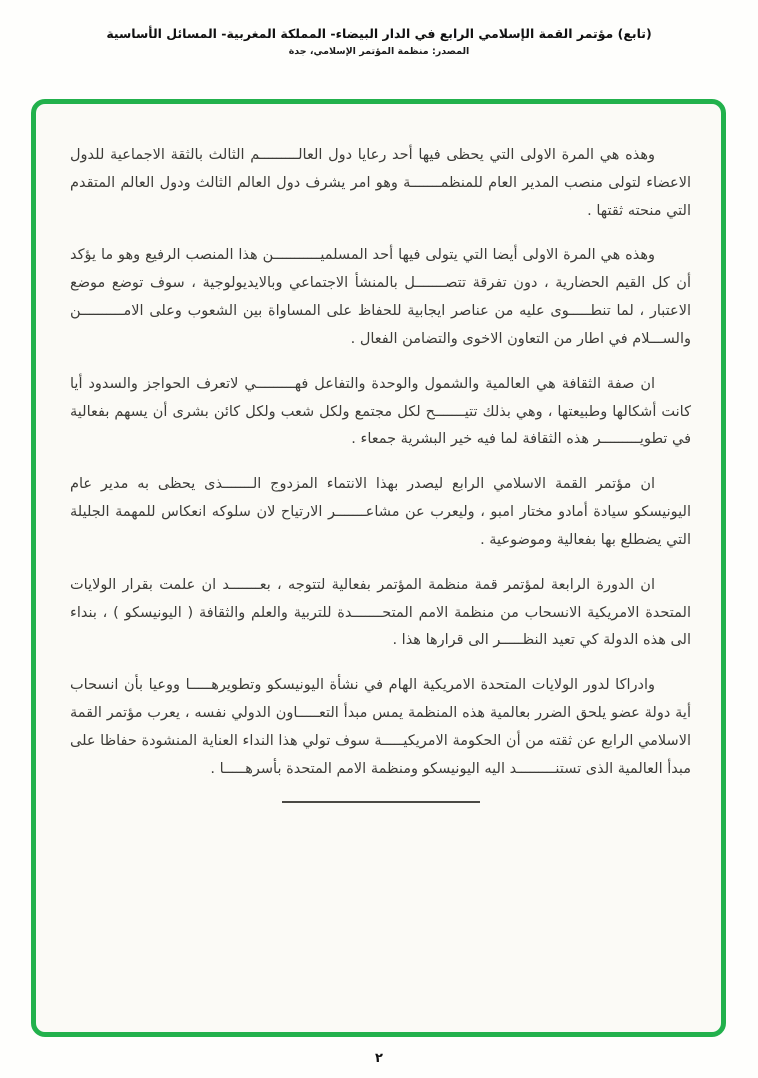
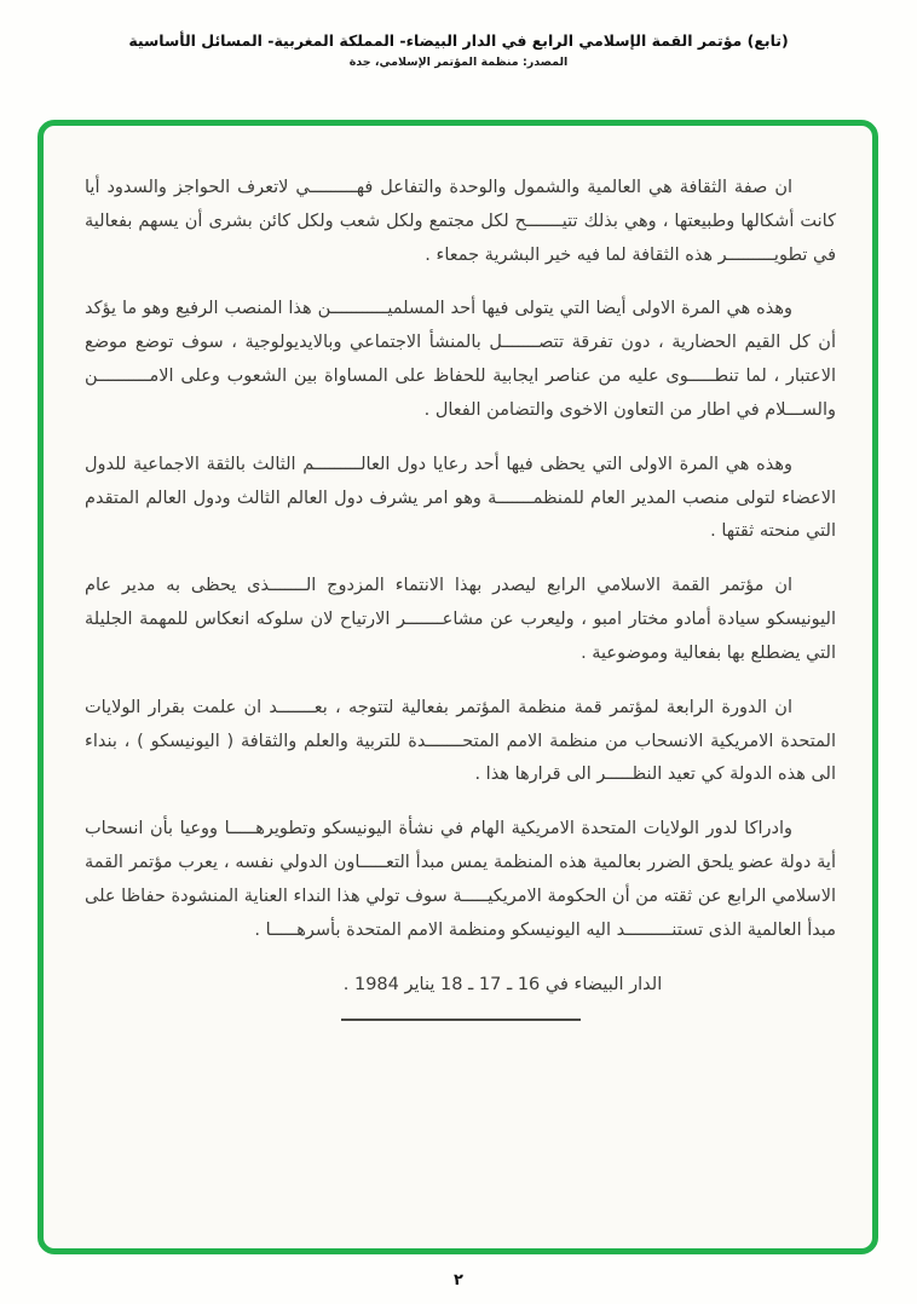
  (تابع) مؤتمر القمة الإسلامي الرابع في الدار البيضاء- المملكة المغربية- المسائل الأساسية
  المصدر: منظمة المؤتمر الإسلامي، جدة
- وهذه هي المرة الاولى التي يحظى فيها أحد رعايا دول العالـــــــــم الثالث بالثقة الاجماعية للدول الاعضاء لتولى منصب المدير العام للمنظمـــــــة وهو امر يشرف دول العالم الثالث ودول العالم المتقدم التي منحته ثقتها .
+ ان صفة الثقافة هي العالمية والشمول والوحدة والتفاعل فهـــــــــي لاتعرف الحواجز والسدود أيا كانت أشكالها وطبيعتها ، وهي بذلك تتيـــــــح لكل مجتمع ولكل شعب ولكل كائن بشرى أن يسهم بفعالية في تطويـــــــــر هذه الثقافة لما فيه خير البشرية جمعاء .
  وهذه هي المرة الاولى أيضا التي يتولى فيها أحد المسلميـــــــــــن هذا المنصب الرفيع وهو ما يؤكد أن كل القيم الحضارية ، دون تفرقة تتصـــــــل بالمنشأ الاجتماعي وبالايديولوجية ، سوف توضع موضع الاعتبار ، لما تنطـــــوى عليه من عناصر ايجابية للحفاظ على المساواة بين الشعوب وعلى الامــــــــــن والســـلام في اطار من التعاون الاخوى والتضامن الفعال .
- ان صفة الثقافة هي العالمية والشمول والوحدة والتفاعل فهـــــــــي لاتعرف الحواجز والسدود أيا كانت أشكالها وطبيعتها ، وهي بذلك تتيـــــــح لكل مجتمع ولكل شعب ولكل كائن بشرى أن يسهم بفعالية في تطويـــــــــر هذه الثقافة لما فيه خير البشرية جمعاء .
+ وهذه هي المرة الاولى التي يحظى فيها أحد رعايا دول العالـــــــــم الثالث بالثقة الاجماعية للدول الاعضاء لتولى منصب المدير العام للمنظمـــــــة وهو امر يشرف دول العالم الثالث ودول العالم المتقدم التي منحته ثقتها .
  ان مؤتمر القمة الاسلامي الرابع ليصدر بهذا الانتماء المزدوج الـــــــذى يحظى به مدير عام اليونيسكو سيادة أمادو مختار امبو ، وليعرب عن مشاعـــــــر الارتياح لان سلوكه انعكاس للمهمة الجليلة التي يضطلع بها بفعالية وموضوعية .
  ان الدورة الرابعة لمؤتمر قمة منظمة المؤتمر بفعالية لتتوجه ، بعـــــــد ان علمت بقرار الولايات المتحدة الامريكية الانسحاب من منظمة الامم المتحـــــــدة للتربية والعلم والثقافة ( اليونيسكو ) ، بنداء الى هذه الدولة كي تعيد النظـــــر الى قرارها هذا .
  وادراكا لدور الولايات المتحدة الامريكية الهام في نشأة اليونيسكو وتطويرهـــــا ووعيا بأن انسحاب أية دولة عضو يلحق الضرر بعالمية هذه المنظمة يمس مبدأ التعـــــاون الدولي نفسه ، يعرب مؤتمر القمة الاسلامي الرابع عن ثقته من أن الحكومة الامريكيـــــة سوف تولي هذا النداء العناية المنشودة حفاظا على مبدأ العالمية الذى تستنـــــــــد اليه اليونيسكو ومنظمة الامم المتحدة بأسرهـــــا .
+ الدار البيضاء في 16 ـ 17 ـ 18 يناير 1984 .
  ٢
